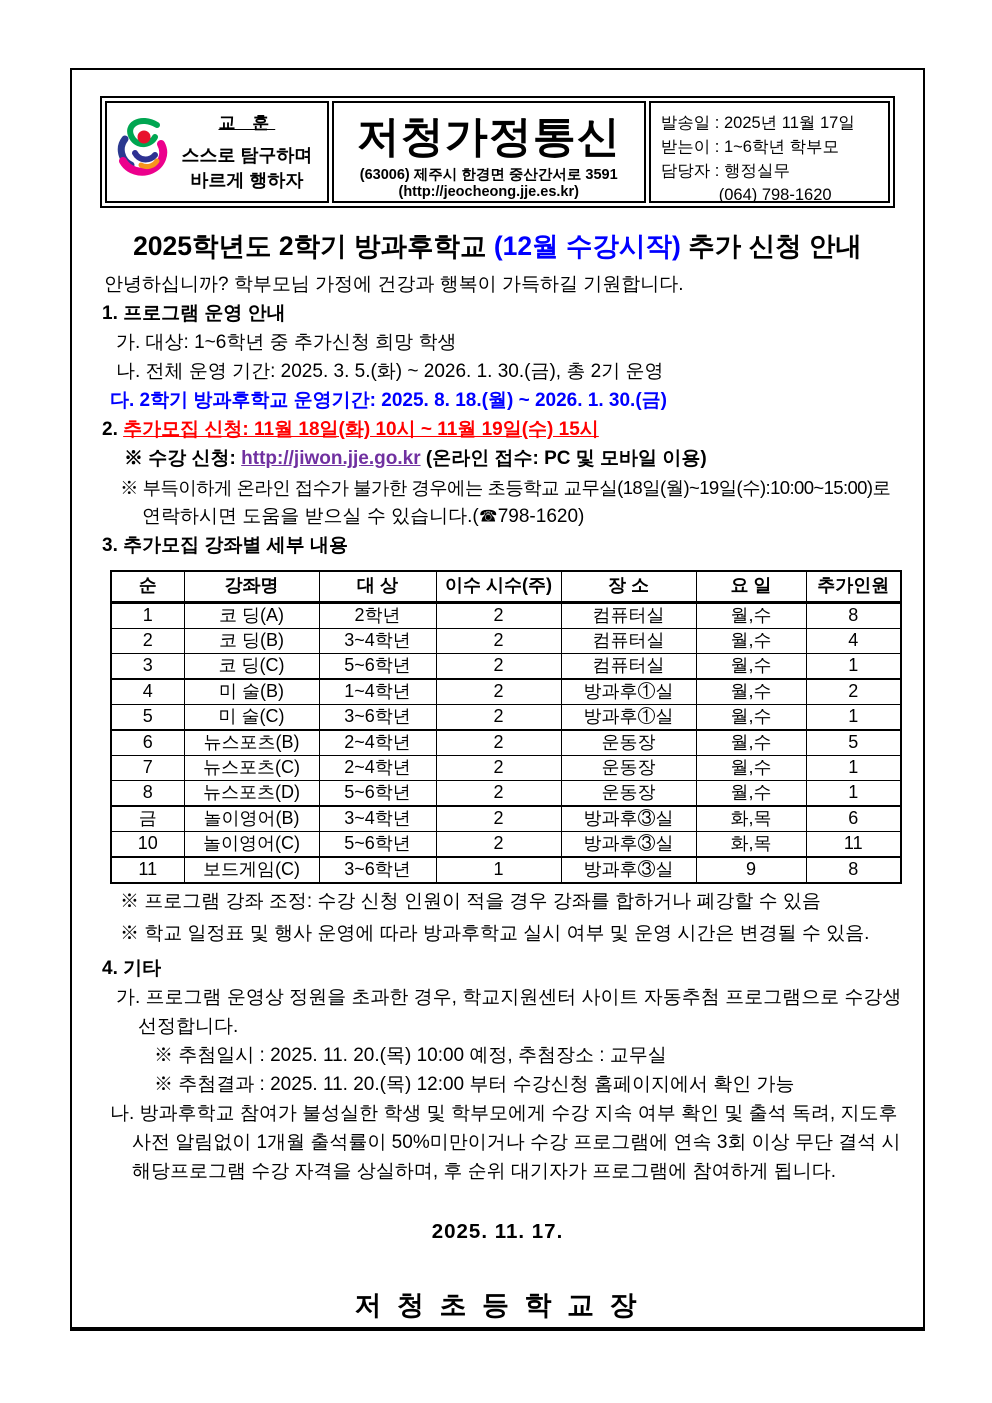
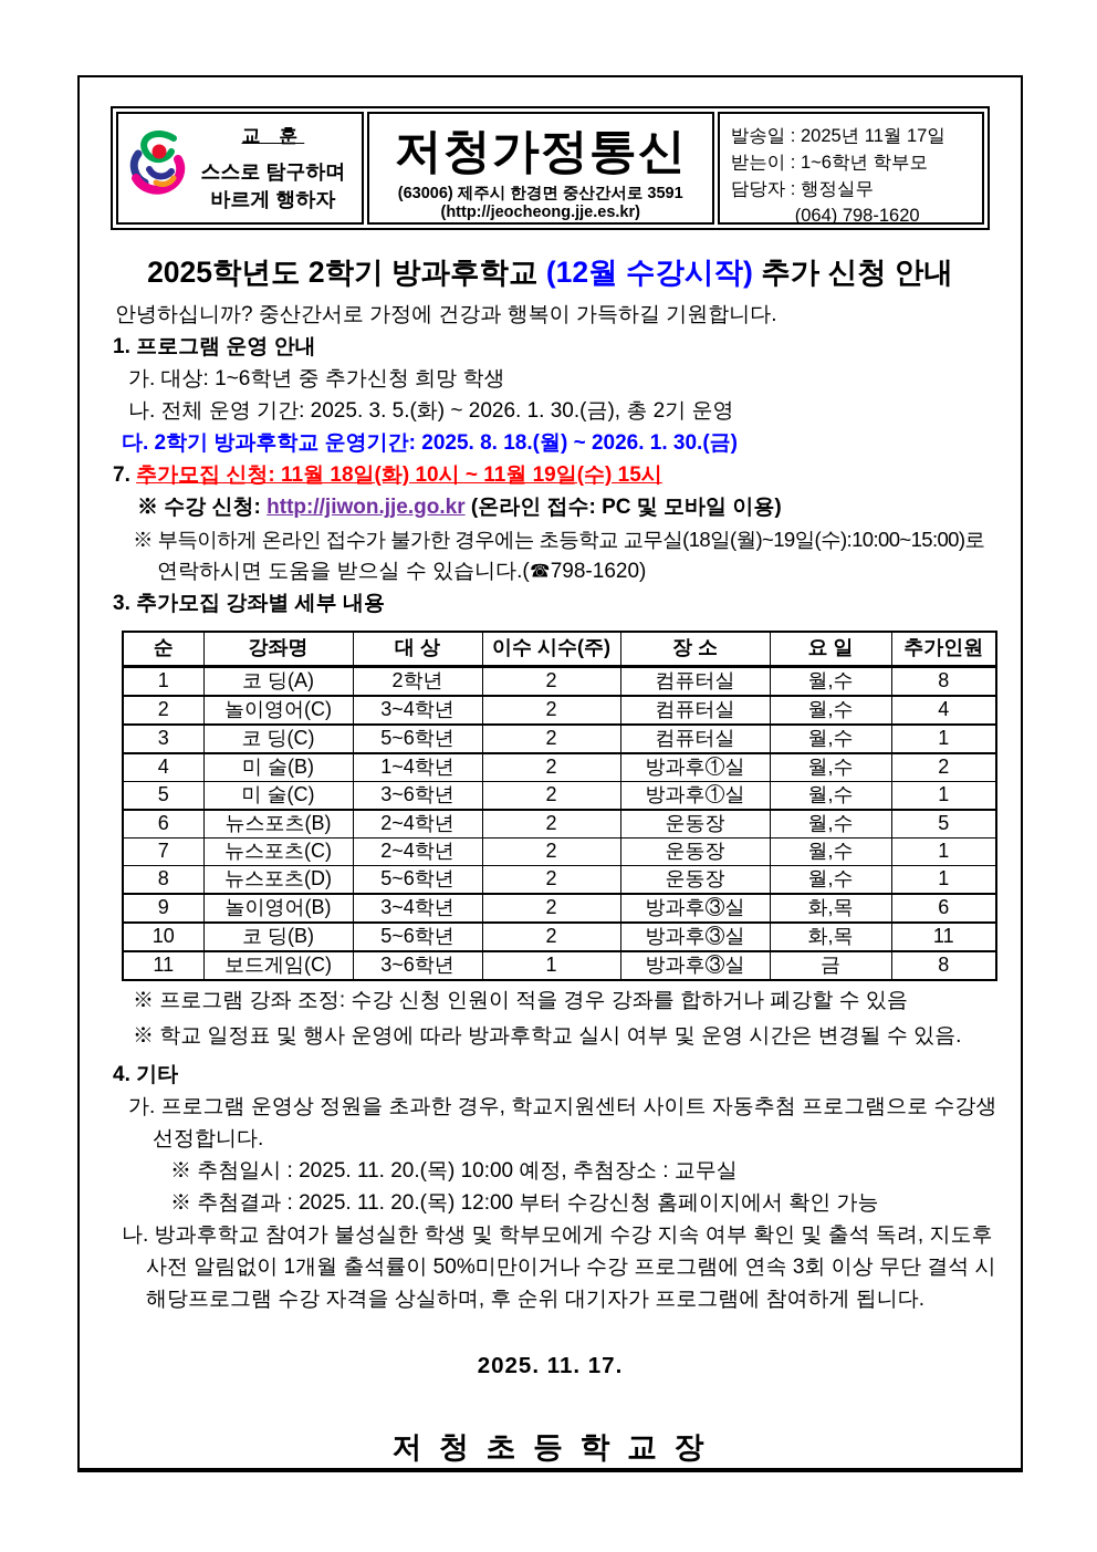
  교 훈
  스스로 탐구하며
  바르게 행하자
  저청가정통신
  (63006) 제주시 한경면 중산간서로 3591
  (http://jeocheong.jje.es.kr)
  발송일 : 2025년 11월 17일
  받는이 : 1~6학년 학부모
  담당자 : 행정실무
  (064) 798-1620
  2025학년도 2학기 방과후학교 (12월 수강시작) 추가 신청 안내
- 안녕하십니까? 학부모님 가정에 건강과 행복이 가득하길 기원합니다.
+ 안녕하십니까? 중산간서로 가정에 건강과 행복이 가득하길 기원합니다.
  1. 프로그램 운영 안내
  가. 대상: 1~6학년 중 추가신청 희망 학생
  나. 전체 운영 기간: 2025. 3. 5.(화) ~ 2026. 1. 30.(금), 총 2기 운영
  다. 2학기 방과후학교 운영기간: 2025. 8. 18.(월) ~ 2026. 1. 30.(금)
- 2. 추가모집 신청: 11월 18일(화) 10시 ~ 11월 19일(수) 15시
+ 7. 추가모집 신청: 11월 18일(화) 10시 ~ 11월 19일(수) 15시
  ※ 수강 신청: http://jiwon.jje.go.kr (온라인 접수: PC 및 모바일 이용)
  ※ 부득이하게 온라인 접수가 불가한 경우에는 초등학교 교무실(18일(월)~19일(수):10:00~15:00)로
  연락하시면 도움을 받으실 수 있습니다.(☎798-1620)
  3. 추가모집 강좌별 세부 내용
  순	강좌명	대 상	이수 시수(주)	장 소	요 일	추가인원
  1	코 딩(A)	2학년	2	컴퓨터실	월,수	8
- 2	코 딩(B)	3~4학년	2	컴퓨터실	월,수	4
+ 2	놀이영어(C)	3~4학년	2	컴퓨터실	월,수	4
  3	코 딩(C)	5~6학년	2	컴퓨터실	월,수	1
  4	미 술(B)	1~4학년	2	방과후①실	월,수	2
  5	미 술(C)	3~6학년	2	방과후①실	월,수	1
  6	뉴스포츠(B)	2~4학년	2	운동장	월,수	5
  7	뉴스포츠(C)	2~4학년	2	운동장	월,수	1
  8	뉴스포츠(D)	5~6학년	2	운동장	월,수	1
- 금	놀이영어(B)	3~4학년	2	방과후③실	화,목	6
+ 9	놀이영어(B)	3~4학년	2	방과후③실	화,목	6
- 10	놀이영어(C)	5~6학년	2	방과후③실	화,목	11
+ 10	코 딩(B)	5~6학년	2	방과후③실	화,목	11
- 11	보드게임(C)	3~6학년	1	방과후③실	9	8
+ 11	보드게임(C)	3~6학년	1	방과후③실	금	8
  ※ 프로그램 강좌 조정: 수강 신청 인원이 적을 경우 강좌를 합하거나 폐강할 수 있음
  ※ 학교 일정표 및 행사 운영에 따라 방과후학교 실시 여부 및 운영 시간은 변경될 수 있음.
  4. 기타
  가. 프로그램 운영상 정원을 초과한 경우, 학교지원센터 사이트 자동추첨 프로그램으로 수강생
  선정합니다.
  ※ 추첨일시 : 2025. 11. 20.(목) 10:00 예정, 추첨장소 : 교무실
  ※ 추첨결과 : 2025. 11. 20.(목) 12:00 부터 수강신청 홈페이지에서 확인 가능
  나. 방과후학교 참여가 불성실한 학생 및 학부모에게 수강 지속 여부 확인 및 출석 독려, 지도후
  사전 알림없이 1개월 출석률이 50%미만이거나 수강 프로그램에 연속 3회 이상 무단 결석 시
  해당프로그램 수강 자격을 상실하며, 후 순위 대기자가 프로그램에 참여하게 됩니다.
  2025. 11. 17.
  저 청 초 등 학 교 장
